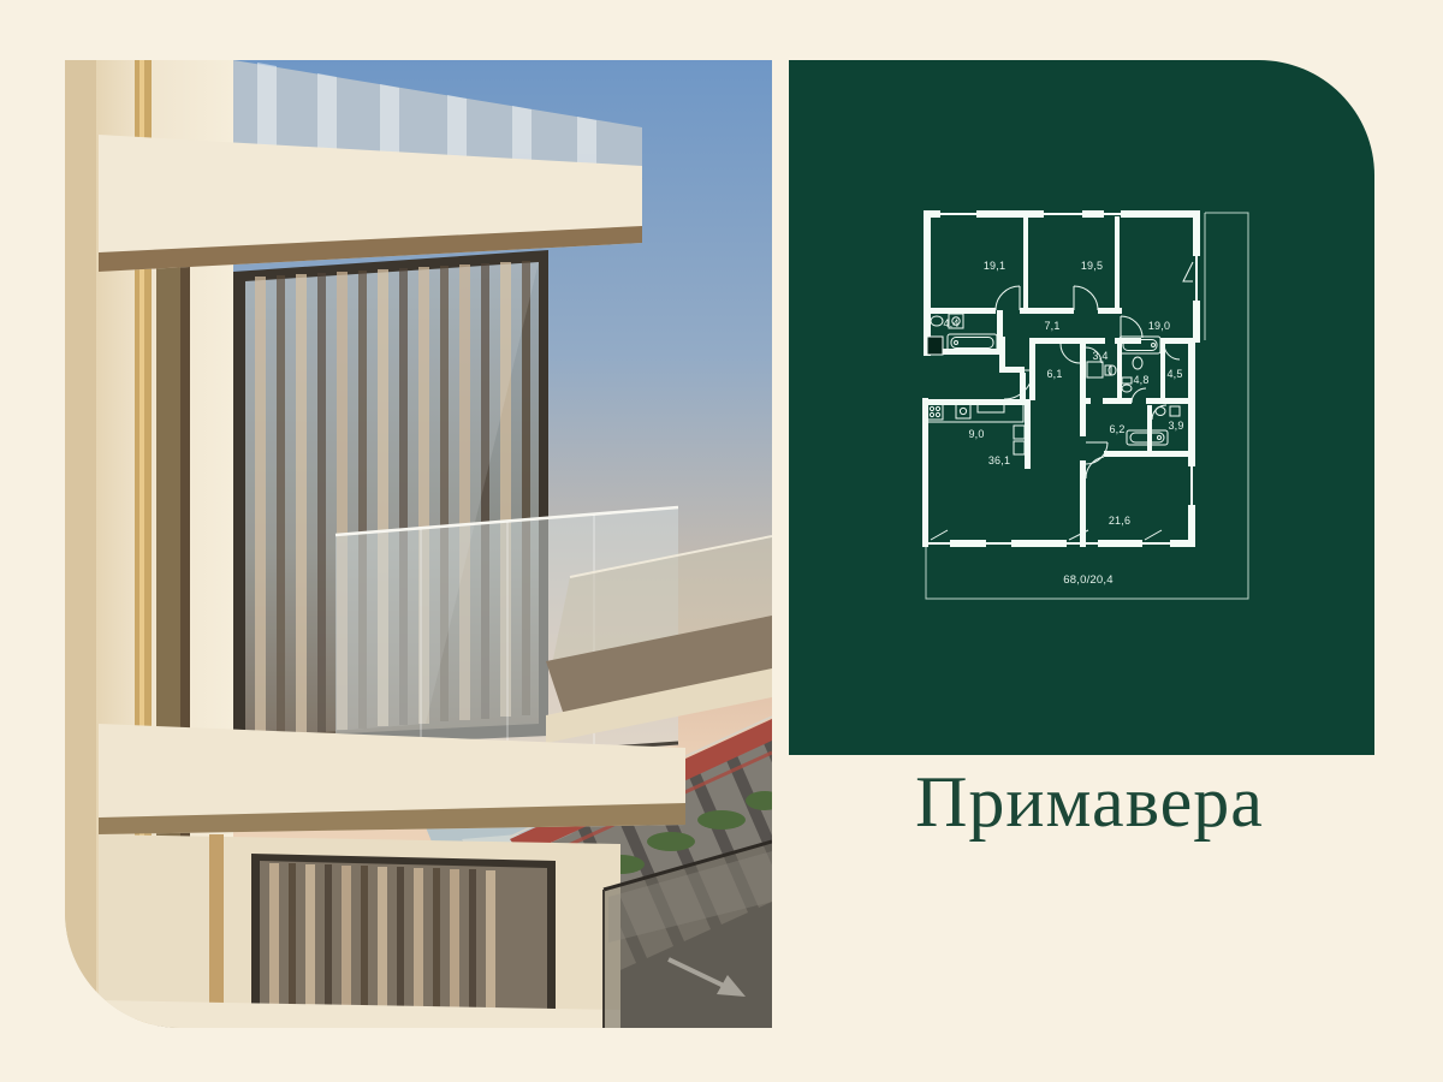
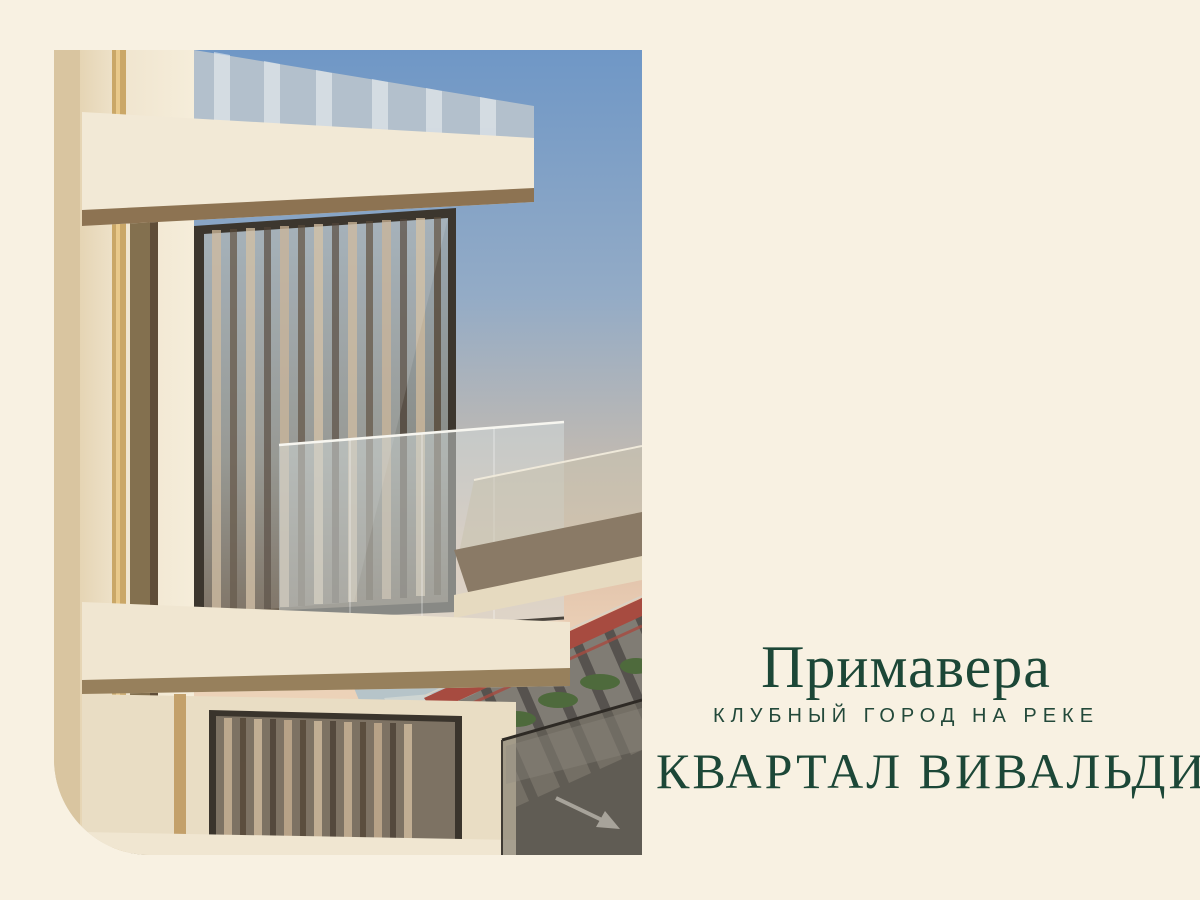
- 19,1
- 19,5
- 19,0
- 4,4
- 7,1
- 3,4
- 6,1
- 4,8
- 4,5
- 9,0
- 36,1
- 6,2
- 3,9
- 21,6
- 68,0/20,4
  Примавера
+ КЛУБНЫЙ ГОРОД НА РЕКЕ
+ КВАРТАЛ ВИВАЛЬДИ
